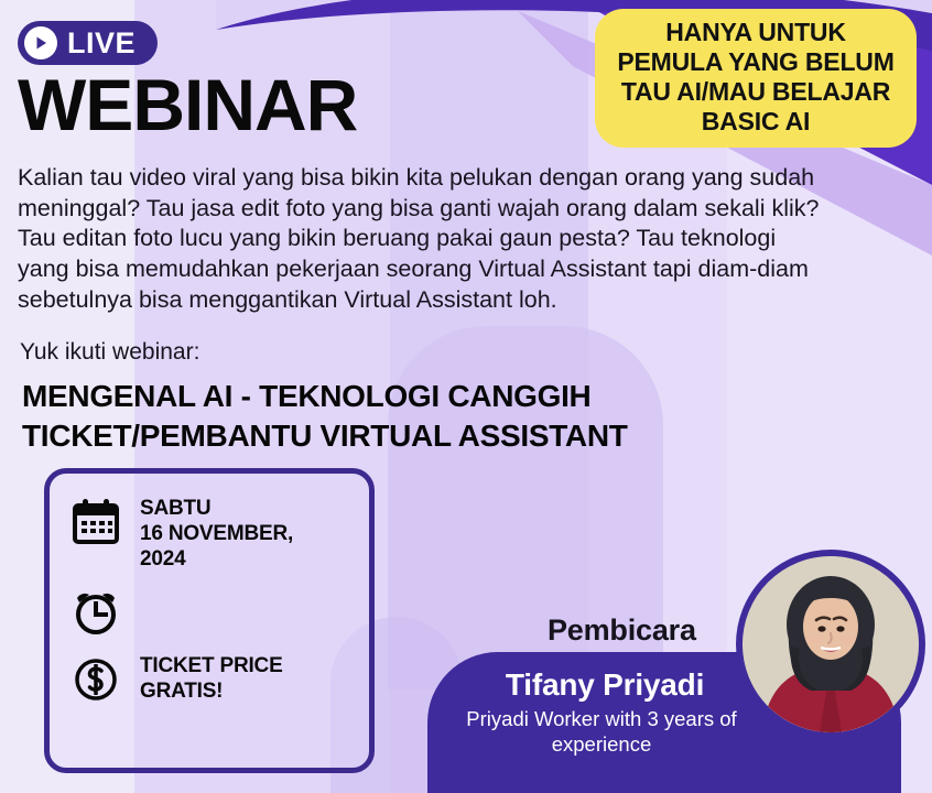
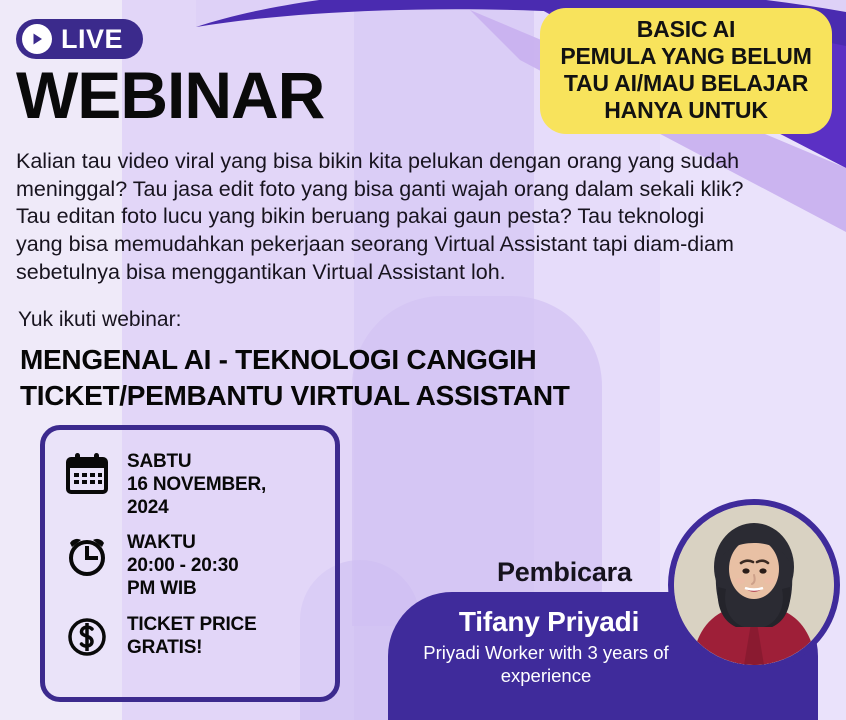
  LIVE
  WEBINAR
- HANYA UNTUK
+ BASIC AI
  PEMULA YANG BELUM
  TAU AI/MAU BELAJAR
- BASIC AI
+ HANYA UNTUK
  Kalian tau video viral yang bisa bikin kita pelukan dengan orang yang sudah meninggal? Tau jasa edit foto yang bisa ganti wajah orang dalam sekali klik? Tau editan foto lucu yang bikin beruang pakai gaun pesta? Tau teknologi yang bisa memudahkan pekerjaan seorang Virtual Assistant tapi diam-diam sebetulnya bisa menggantikan Virtual Assistant loh.
  Yuk ikuti webinar:
  MENGENAL AI - TEKNOLOGI CANGGIH TICKET/PEMBANTU VIRTUAL ASSISTANT
  SABTU
  16 NOVEMBER,
  2024
+ WAKTU
+ 20:00 - 20:30
+ PM WIB
  TICKET PRICE
  GRATIS!
  Pembicara
  Tifany Priyadi
  Priyadi Worker with 3 years of experience
